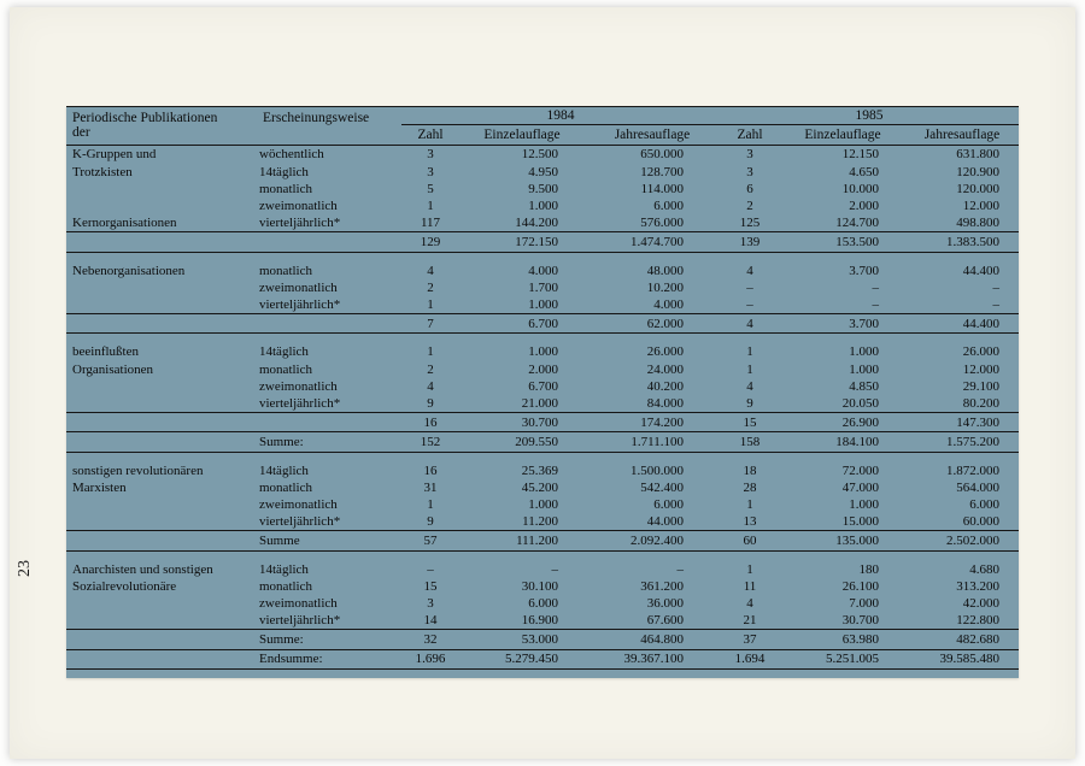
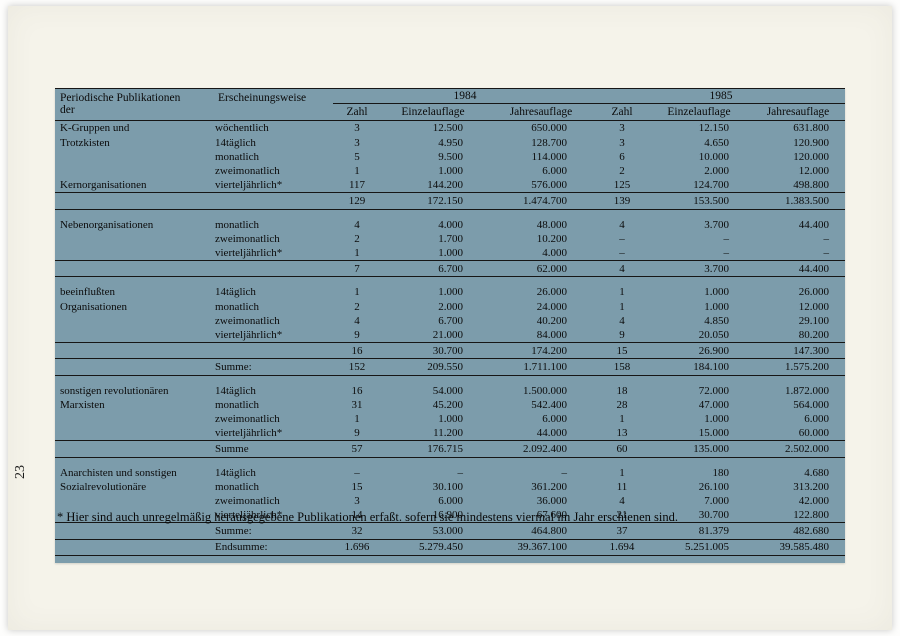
  Periodische Publikationen der	Erscheinungsweise	1984	1985
  Zahl	Einzelauflage	Jahresauflage	Zahl	Einzelauflage	Jahresauflage
  K-Gruppen und	wöchentlich	3	12.500	650.000	3	12.150	631.800
  Trotzkisten	14täglich	3	4.950	128.700	3	4.650	120.900
  	monatlich	5	9.500	114.000	6	10.000	120.000
  	zweimonatlich	1	1.000	6.000	2	2.000	12.000
  Kernorganisationen	vierteljährlich*	117	144.200	576.000	125	124.700	498.800
  		129	172.150	1.474.700	139	153.500	1.383.500
  Nebenorganisationen	monatlich	4	4.000	48.000	4	3.700	44.400
  	zweimonatlich	2	1.700	10.200	–	–	–
  	vierteljährlich*	1	1.000	4.000	–	–	–
  		7	6.700	62.000	4	3.700	44.400
  beeinflußten	14täglich	1	1.000	26.000	1	1.000	26.000
  Organisationen	monatlich	2	2.000	24.000	1	1.000	12.000
  	zweimonatlich	4	6.700	40.200	4	4.850	29.100
  	vierteljährlich*	9	21.000	84.000	9	20.050	80.200
  		16	30.700	174.200	15	26.900	147.300
  	Summe:	152	209.550	1.711.100	158	184.100	1.575.200
- sonstigen revolutionären	14täglich	16	25.369	1.500.000	18	72.000	1.872.000
+ sonstigen revolutionären	14täglich	16	54.000	1.500.000	18	72.000	1.872.000
  Marxisten	monatlich	31	45.200	542.400	28	47.000	564.000
  	zweimonatlich	1	1.000	6.000	1	1.000	6.000
  	vierteljährlich*	9	11.200	44.000	13	15.000	60.000
- 	Summe	57	111.200	2.092.400	60	135.000	2.502.000
+ 	Summe	57	176.715	2.092.400	60	135.000	2.502.000
  Anarchisten und sonstigen	14täglich	–	–	–	1	180	4.680
  Sozialrevolutionäre	monatlich	15	30.100	361.200	11	26.100	313.200
  	zweimonatlich	3	6.000	36.000	4	7.000	42.000
  	vierteljährlich*	14	16.900	67.600	21	30.700	122.800
- 	Summe:	32	53.000	464.800	37	63.980	482.680
+ 	Summe:	32	53.000	464.800	37	81.379	482.680
  	Endsumme:	1.696	5.279.450	39.367.100	1.694	5.251.005	39.585.480
+ * Hier sind auch unregelmäßig herausgegebene Publikationen erfaßt. sofern sie mindestens viermal im Jahr erschienen sind.
